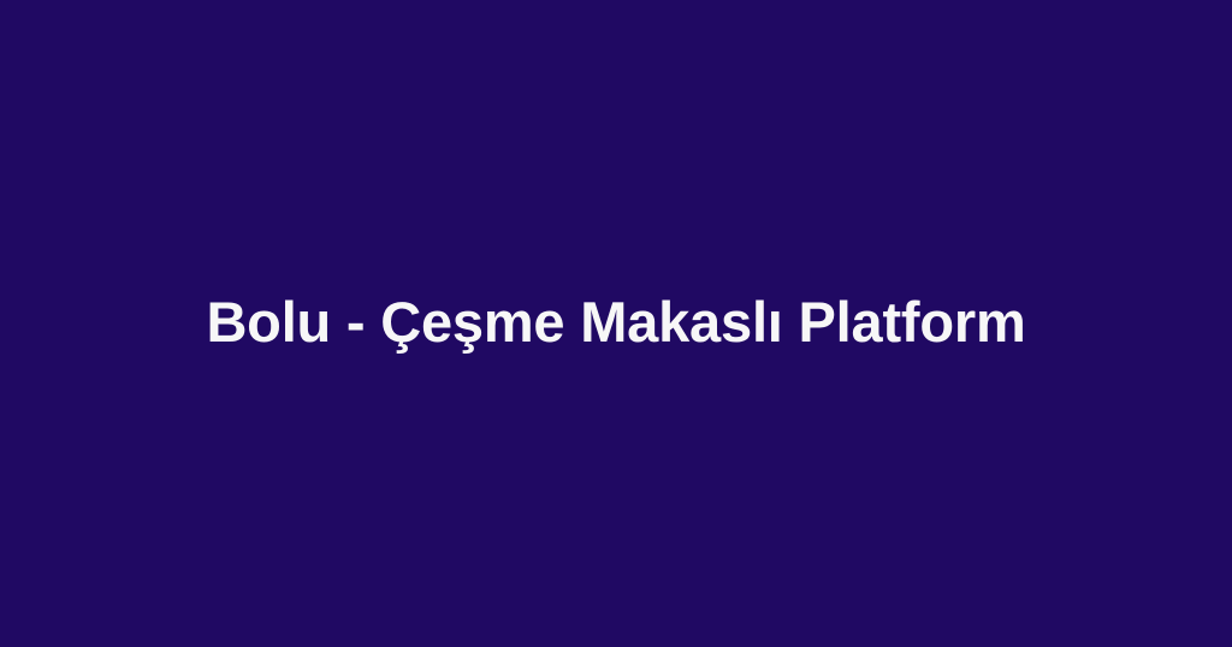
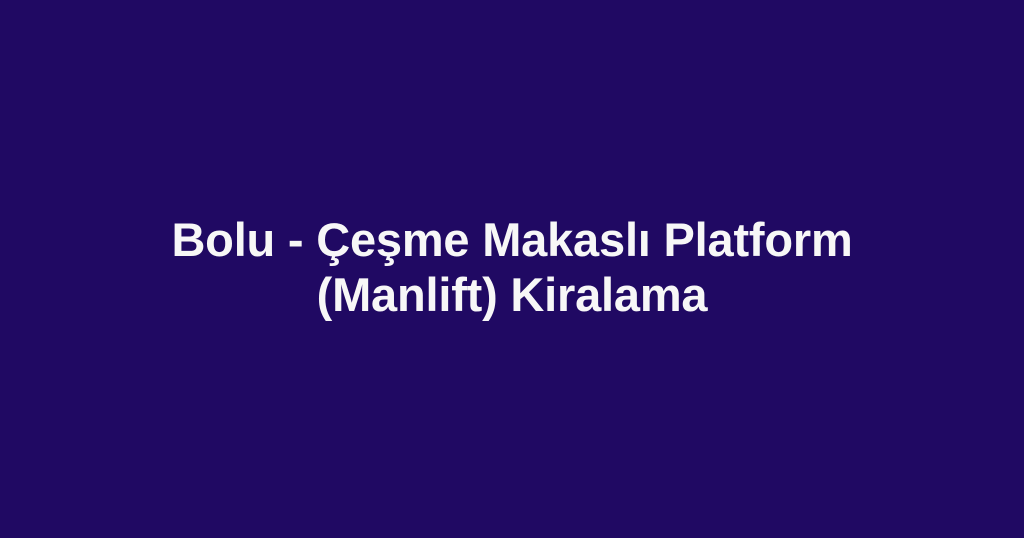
  Bolu - Çeşme Makaslı Platform
+ (Manlift) Kiralama
